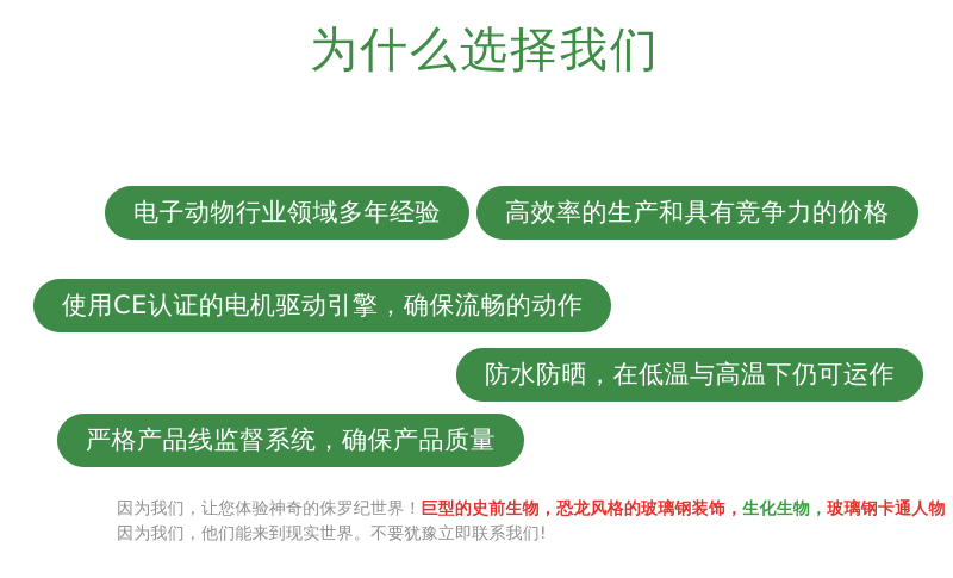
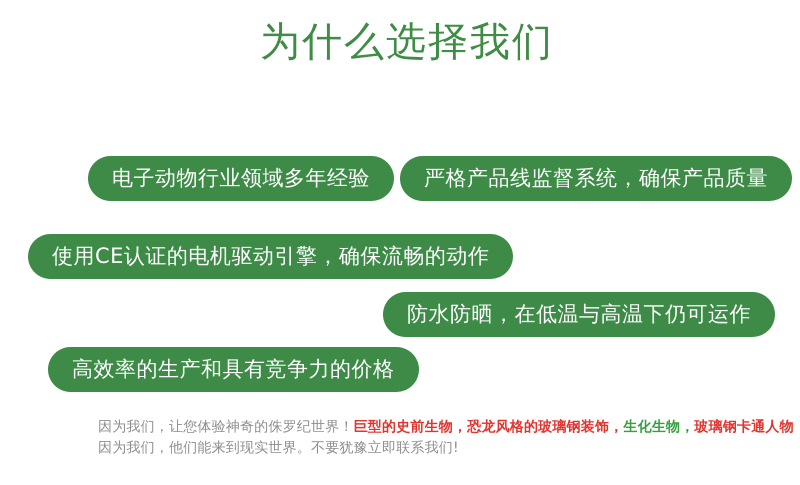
  为什么选择我们
  电子动物行业领域多年经验
- 高效率的生产和具有竞争力的价格
+ 严格产品线监督系统，确保产品质量
  使用CE认证的电机驱动引擎，确保流畅的动作
  防水防晒，在低温与高温下仍可运作
- 严格产品线监督系统，确保产品质量
+ 高效率的生产和具有竞争力的价格
  因为我们，让您体验神奇的侏罗纪世界！巨型的史前生物，恐龙风格的玻璃钢装饰，生化生物，玻璃钢卡通人物
  因为我们，他们能来到现实世界。不要犹豫立即联系我们!
